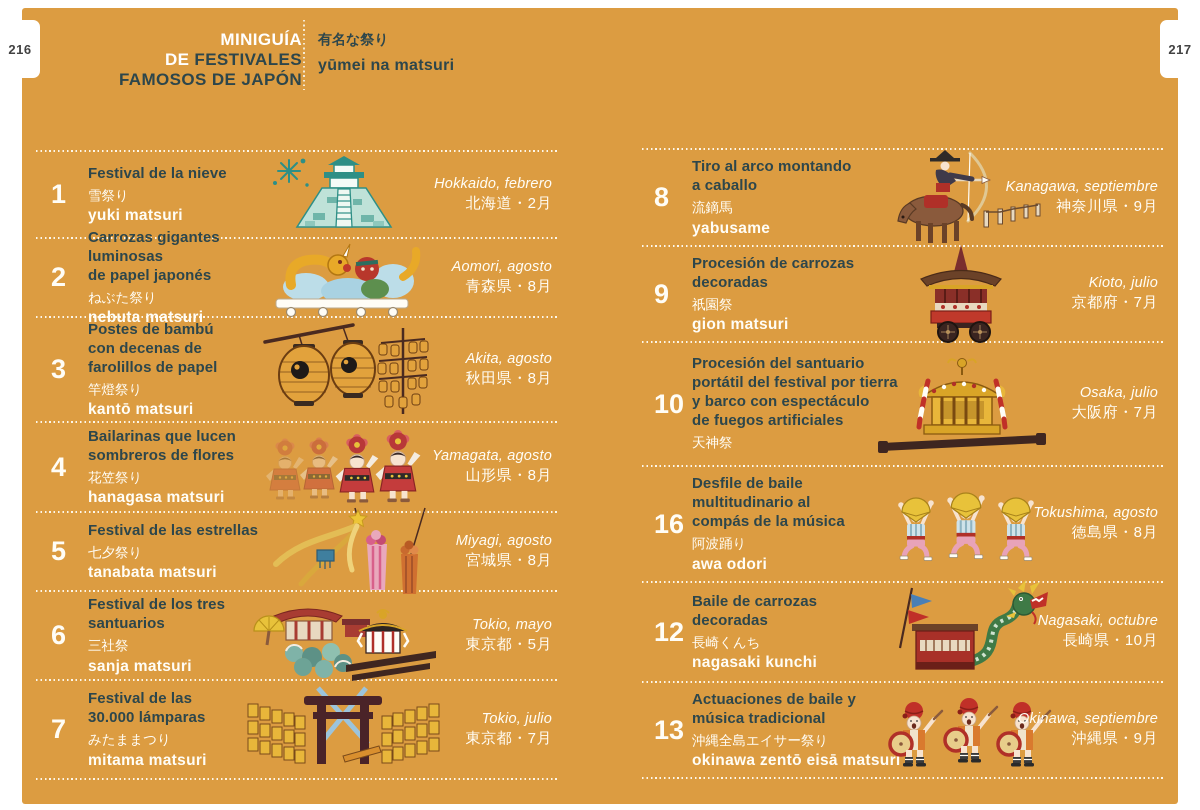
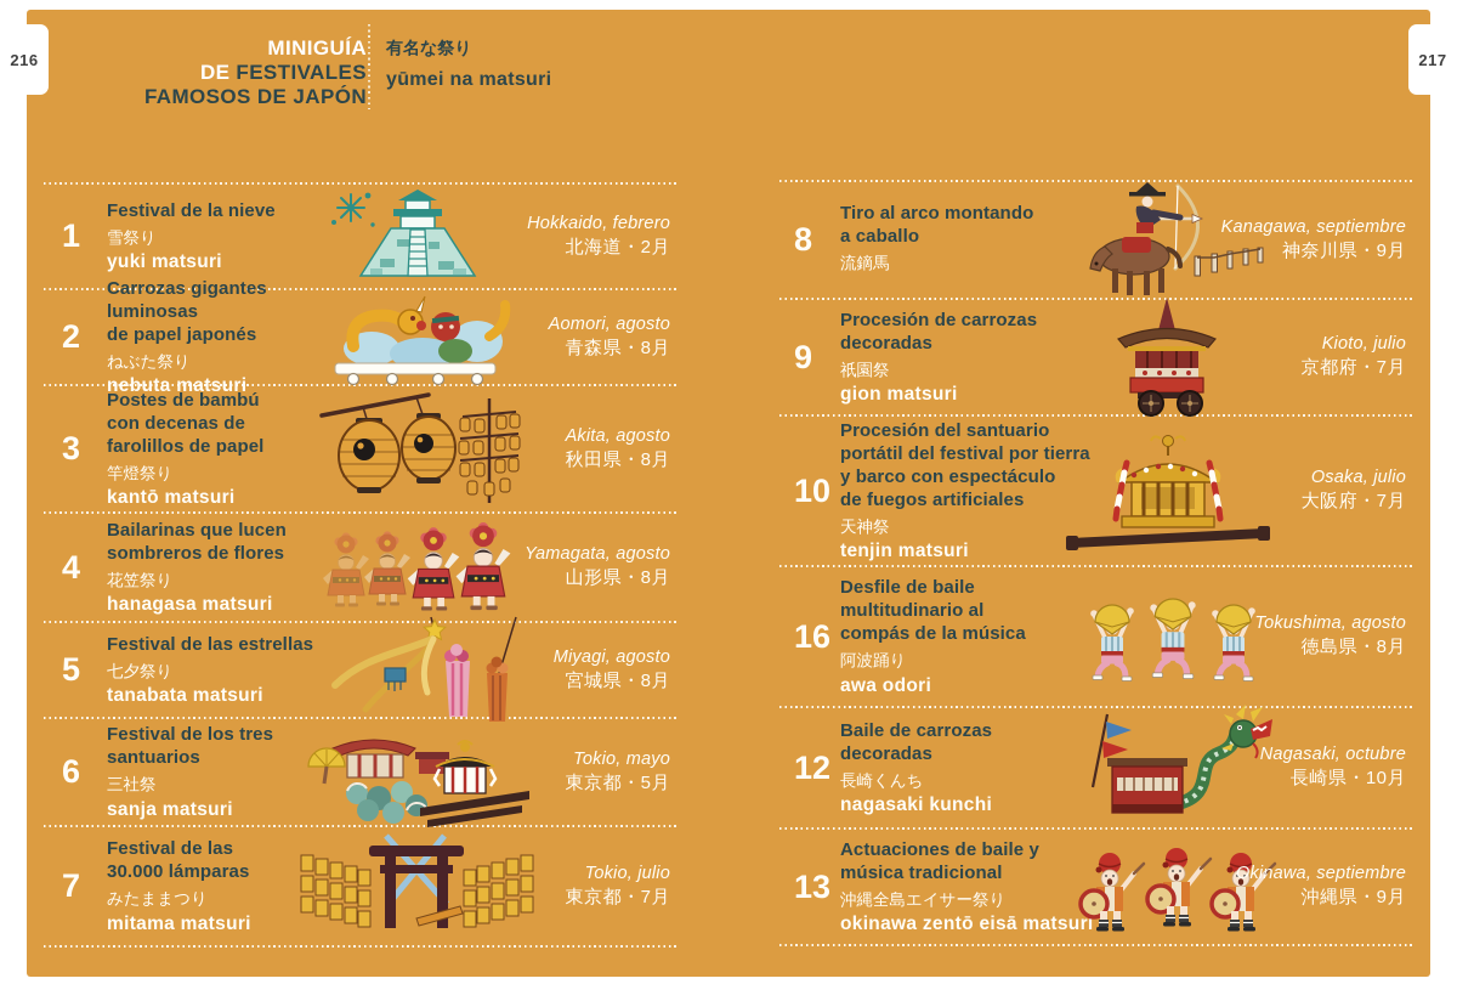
  MINIGUÍA DE FESTIVALES
  FAMOSOS DE JAPÓN
  有名な祭り
  yūmei na matsuri
  1
  Festival de la nieve
  雪祭り
  yuki matsuri
  Hokkaido, febrero
  北海道・2月
  2
  Carrozas gigantes luminosas
  de papel japonés
  ねぶた祭り
  nebuta matsuri
  Aomori, agosto
  青森県・8月
  3
  Postes de bambú
  con decenas de
  farolillos de papel
  竿燈祭り
  kantō matsuri
  Akita, agosto
  秋田県・8月
  4
  Bailarinas que lucen
  sombreros de flores
  花笠祭り
  hanagasa matsuri
  Yamagata, agosto
  山形県・8月
  5
  Festival de las estrellas
  七夕祭り
  tanabata matsuri
  Miyagi, agosto
  宮城県・8月
  6
  Festival de los tres
  santuarios
  三社祭
  sanja matsuri
  Tokio, mayo
  東京都・5月
  7
  Festival de las
  30.000 lámparas
  みたままつり
  mitama matsuri
  Tokio, julio
  東京都・7月
  8
  Tiro al arco montando
  a caballo
  流鏑馬
- yabusame
  Kanagawa, septiembre
  神奈川県・9月
  9
  Procesión de carrozas
  decoradas
  祇園祭
  gion matsuri
  Kioto, julio
  京都府・7月
  10
  Procesión del santuario
  portátil del festival por tierra
  y barco con espectáculo
  de fuegos artificiales
  天神祭
+ tenjin matsuri
  Osaka, julio
  大阪府・7月
  16
  Desfile de baile
  multitudinario al
  compás de la música
  阿波踊り
  awa odori
  Tokushima, agosto
  徳島県・8月
  12
  Baile de carrozas
  decoradas
  長崎くんち
  nagasaki kunchi
  Nagasaki, octubre
  長崎県・10月
  13
  Actuaciones de baile y
  música tradicional
  沖縄全島エイサー祭り
  okinawa zentō eisā matsuri
  Okinawa, septiembre
  沖縄県・9月
  216
  217
